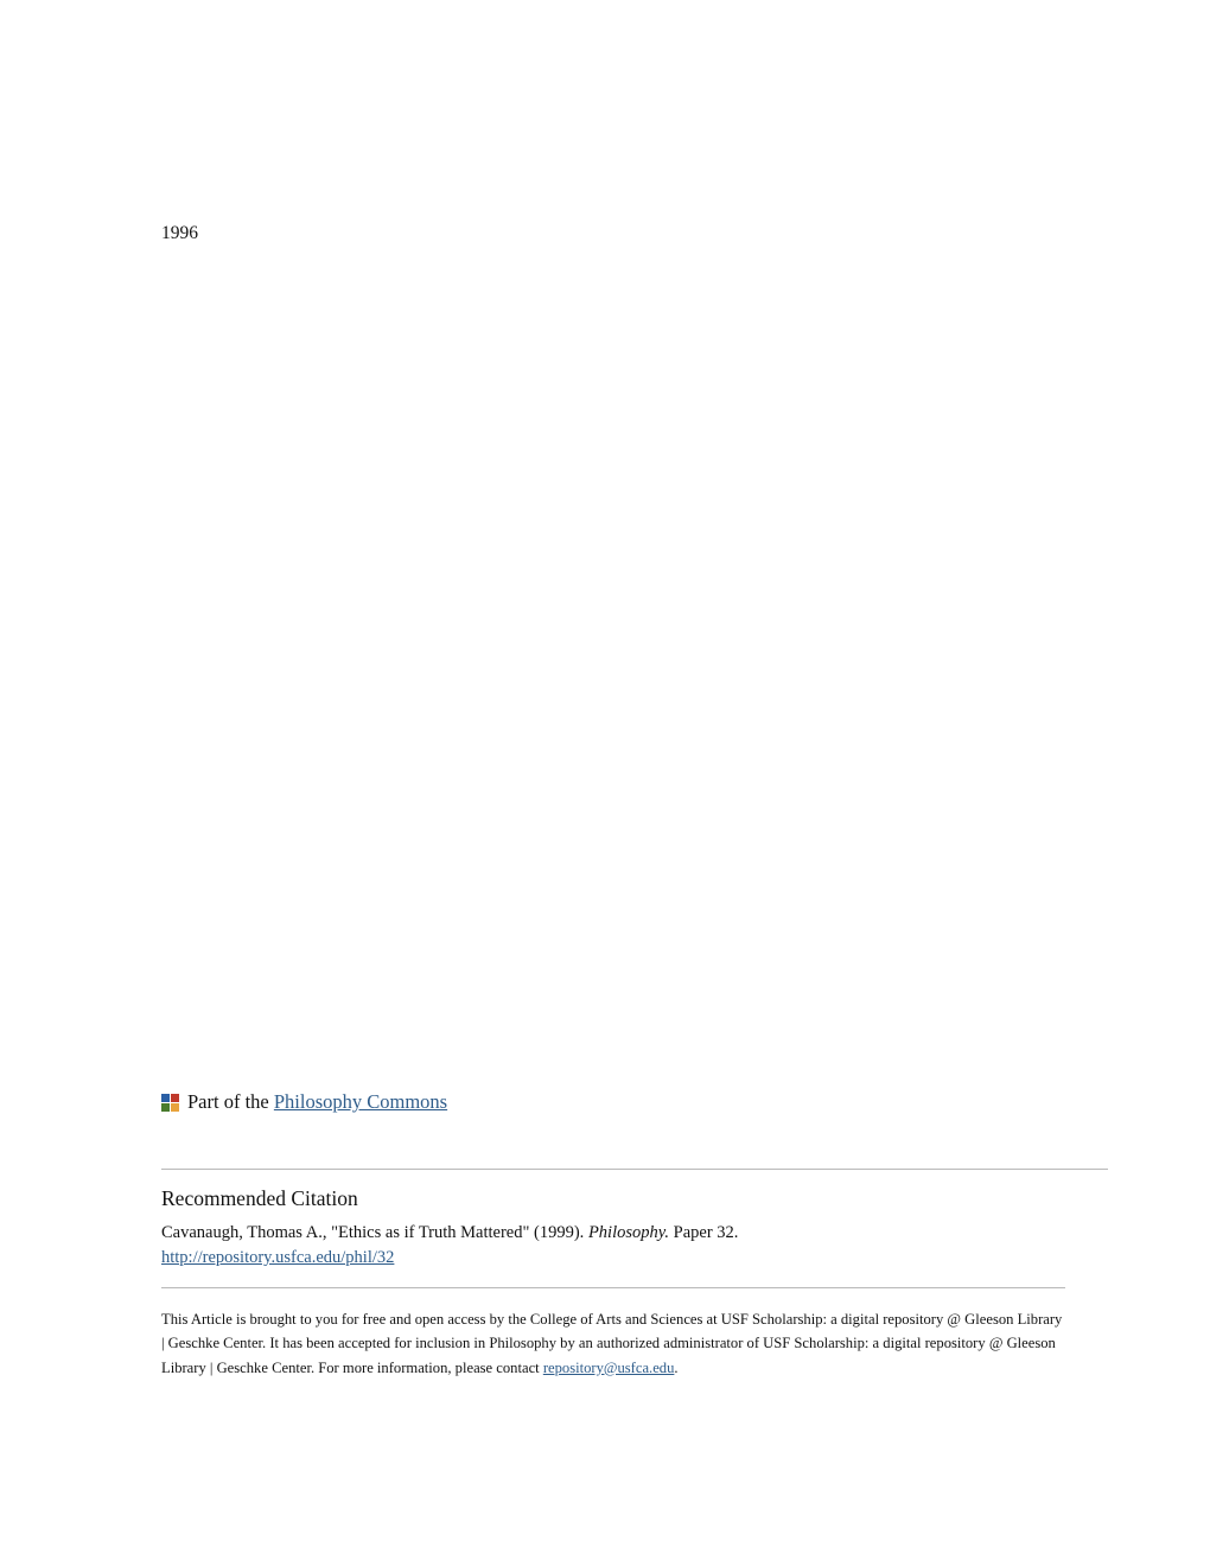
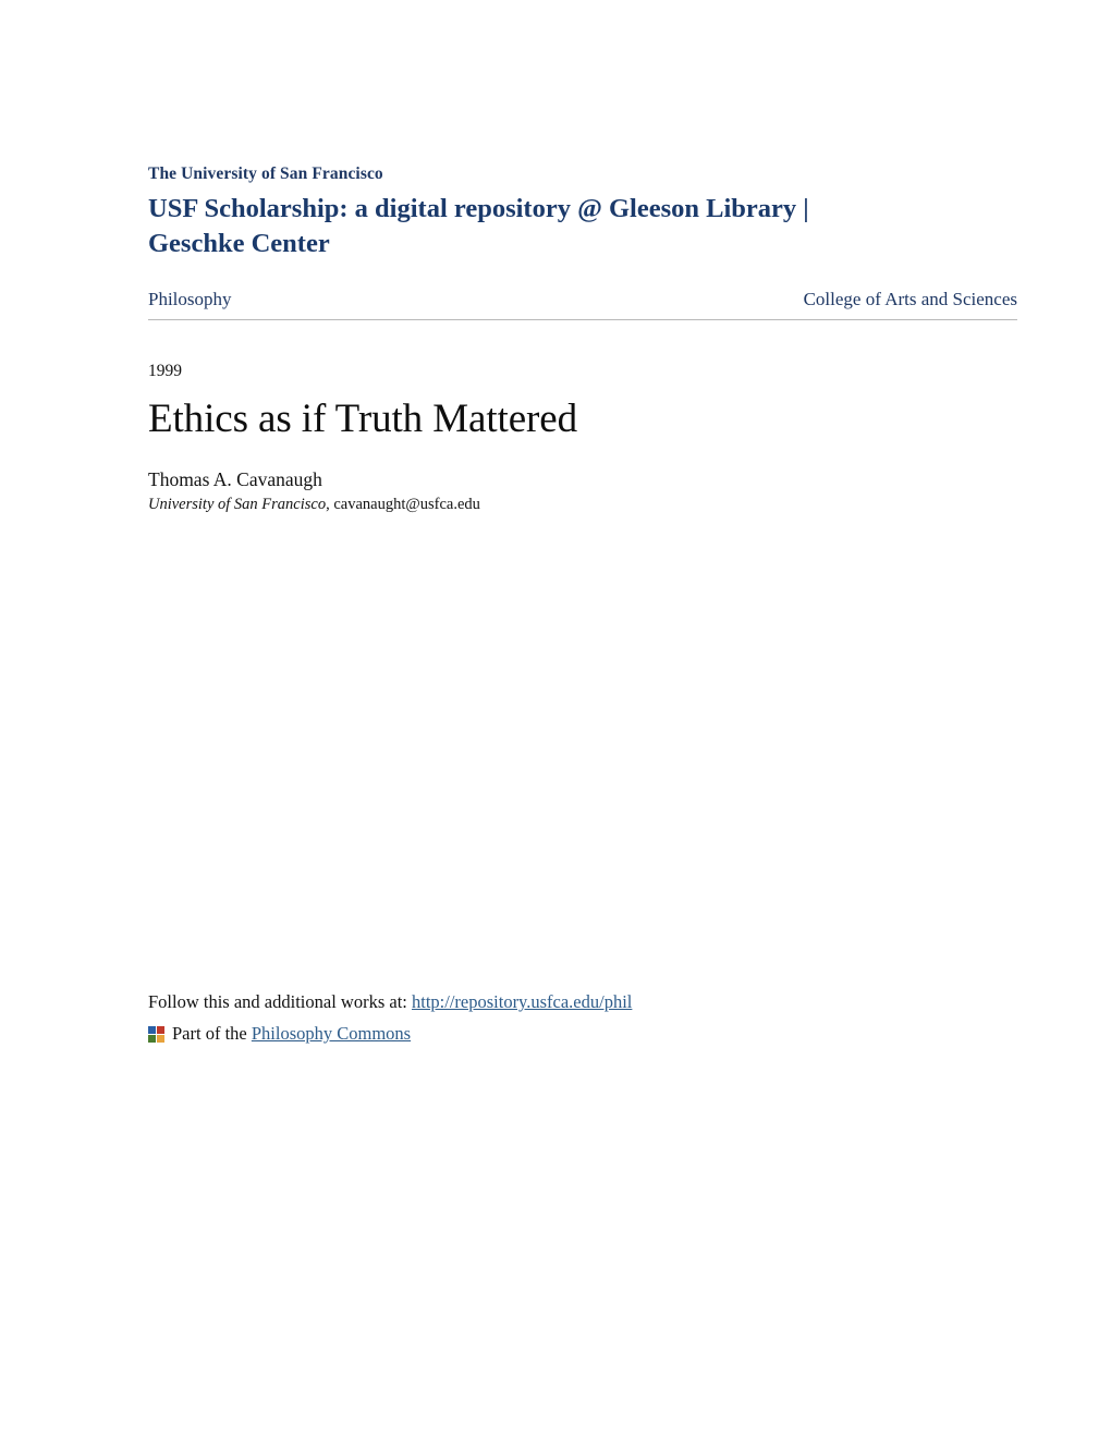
+ The University of San Francisco
+ USF Scholarship: a digital repository @ Gleeson Library | Geschke Center
+ Philosophy
+ College of Arts and Sciences
- 1996
+ 1999
+ Ethics as if Truth Mattered
+ Thomas A. Cavanaugh
+ University of San Francisco, cavanaught@usfca.edu
+ Follow this and additional works at: http://repository.usfca.edu/phil
  Part of the
  Philosophy Commons
- Recommended Citation
- Cavanaugh, Thomas A., "Ethics as if Truth Mattered" (1999). Philosophy. Paper 32.
- http://repository.usfca.edu/phil/32
- This Article is brought to you for free and open access by the College of Arts and Sciences at USF Scholarship: a digital repository @ Gleeson Library | Geschke Center. It has been accepted for inclusion in Philosophy by an authorized administrator of USF Scholarship: a digital repository @ Gleeson Library | Geschke Center. For more information, please contact repository@usfca.edu.
